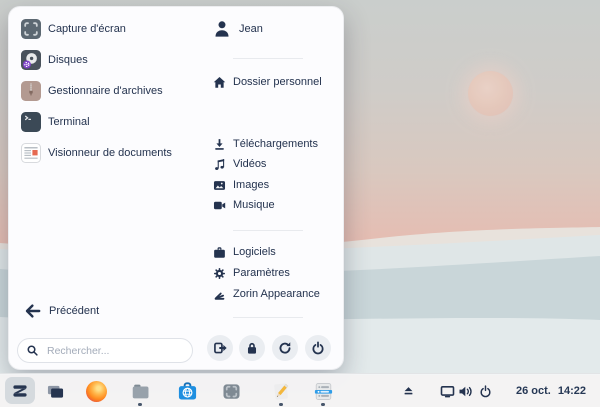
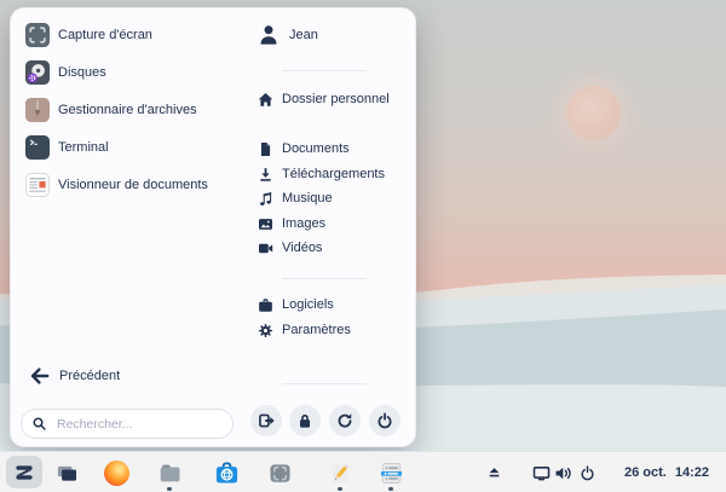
  Capture d'écran
  Disques
  Gestionnaire d'archives
  Terminal
  Visionneur de documents
  Jean
  Dossier personnel
+ Documents
  Téléchargements
- Vidéos
+ Musique
  Images
- Musique
+ Vidéos
  Logiciels
  Paramètres
- Zorin Appearance
  Précédent
  Rechercher...
  26 oct.
  14:22
